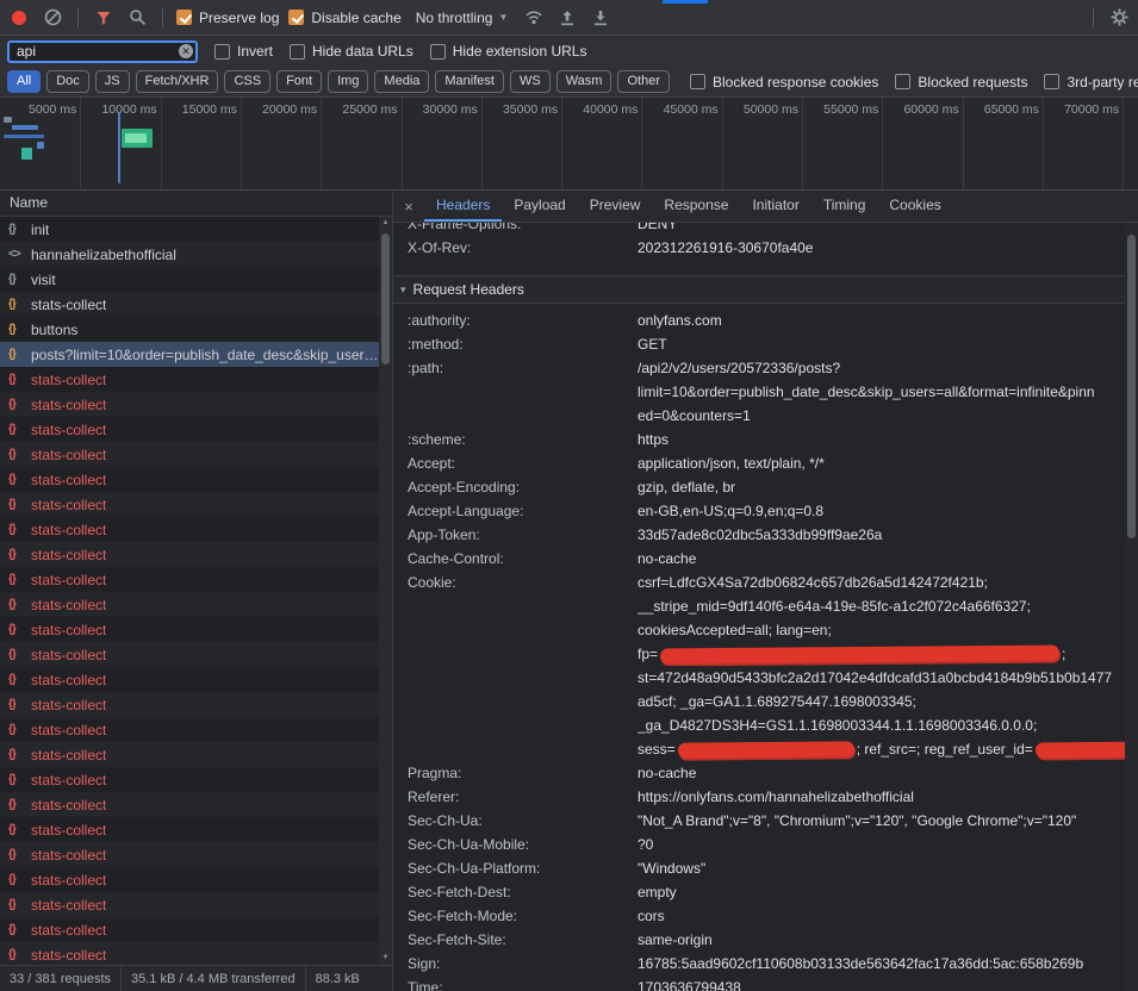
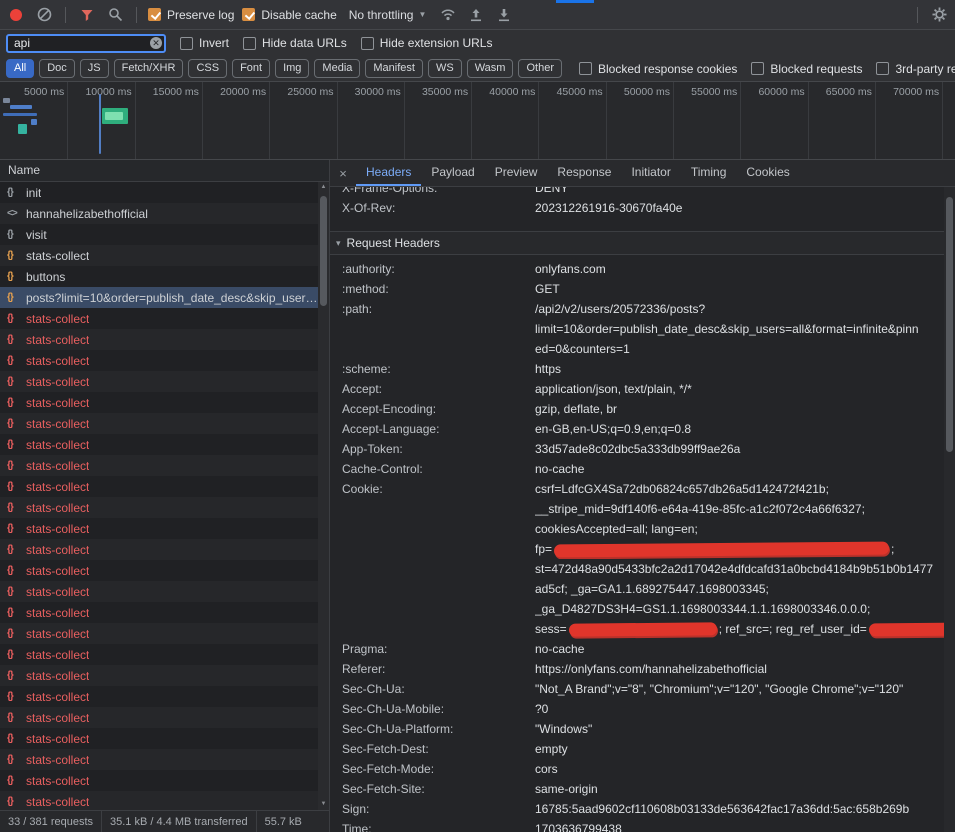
  Preserve log
  Disable cache
  No throttling
  ▼
  api
  ✕
  Invert
  Hide data URLs
  Hide extension URLs
  All
  Doc
  JS
  Fetch/XHR
  CSS
  Font
  Img
  Media
  Manifest
  WS
  Wasm
  Other
  Blocked response cookies
  Blocked requests
  5000 ms
  10000 ms
  15000 ms
  20000 ms
  25000 ms
  30000 ms
  35000 ms
  40000 ms
  45000 ms
  50000 ms
  55000 ms
  60000 ms
  65000 ms
  70000 ms
  Name
  {}
  init
  <>
  hannahelizabethofficial
  {}
  visit
  {}
  stats-collect
  {}
  buttons
  {}
  posts?limit=10&order=publish_date_desc&skip_user…
  {}
  stats-collect
  {}
  stats-collect
  {}
  stats-collect
  {}
  stats-collect
  {}
  stats-collect
  {}
  stats-collect
  {}
  stats-collect
  {}
  stats-collect
  {}
  stats-collect
  {}
  stats-collect
  {}
  stats-collect
  {}
  stats-collect
  {}
  stats-collect
  {}
  stats-collect
  {}
  stats-collect
  {}
  stats-collect
  {}
  stats-collect
  {}
  stats-collect
  {}
  stats-collect
  {}
  stats-collect
  {}
  stats-collect
  {}
  stats-collect
  {}
  stats-collect
  {}
  stats-collect
  33 / 381 requests
  35.1 kB / 4.4 MB transferred
- 88.3 kB
+ 55.7 kB
  ×
  Headers
  Payload
  Preview
  Response
  Initiator
  Timing
  Cookies
  X-Frame-Options:
  DENY
  X-Of-Rev:
  202312261916-30670fa40e
  ▾
  Request Headers
  :authority:
  onlyfans.com
  :method:
  GET
  :path:
  /api2/v2/users/20572336/posts?
  limit=10&order=publish_date_desc&skip_users=all&format=infinite&pinn
  ed=0&counters=1
  :scheme:
  https
  Accept:
  application/json, text/plain, */*
  Accept-Encoding:
  gzip, deflate, br
  Accept-Language:
  en-GB,en-US;q=0.9,en;q=0.8
  App-Token:
  33d57ade8c02dbc5a333db99ff9ae26a
  Cache-Control:
  no-cache
  Cookie:
  csrf=LdfcGX4Sa72db06824c657db26a5d142472f421b;
  __stripe_mid=9df140f6-e64a-419e-85fc-a1c2f072c4a66f6327;
  cookiesAccepted=all; lang=en;
  fp= ;
  st=472d48a90d5433bfc2a2d17042e4dfdcafd31a0bcbd4184b9b51b0b1477
  ad5cf; _ga=GA1.1.689275447.1698003345;
  _ga_D4827DS3H4=GS1.1.1698003344.1.1.1698003346.0.0.0;
  sess= ; ref_src=; reg_ref_user_id=
  Pragma:
  no-cache
  Referer:
  https://onlyfans.com/hannahelizabethofficial
  Sec-Ch-Ua:
  "Not_A Brand";v="8", "Chromium";v="120", "Google Chrome";v="120"
  Sec-Ch-Ua-Mobile:
  ?0
  Sec-Ch-Ua-Platform:
  "Windows"
  Sec-Fetch-Dest:
  empty
  Sec-Fetch-Mode:
  cors
  Sec-Fetch-Site:
  same-origin
  Sign:
  16785:5aad9602cf110608b03133de563642fac17a36dd:5ac:658b269b
  Time:
  1703636799438
